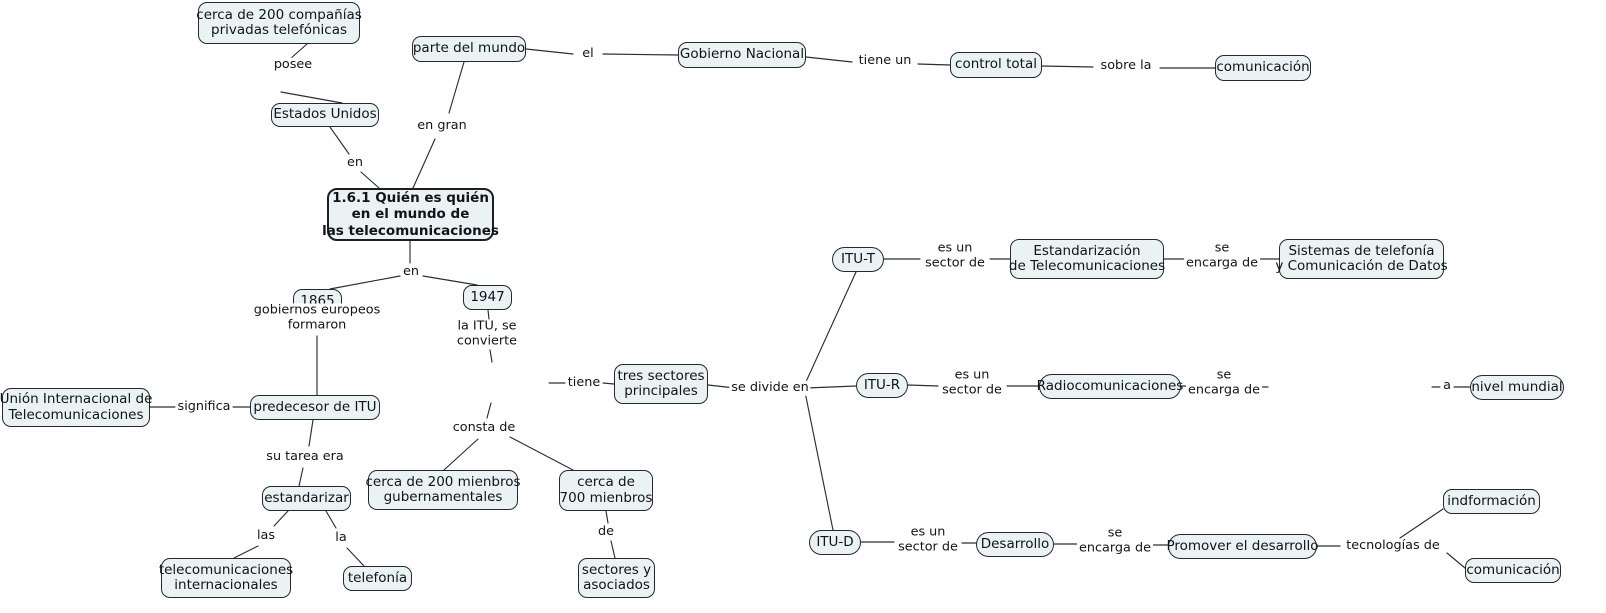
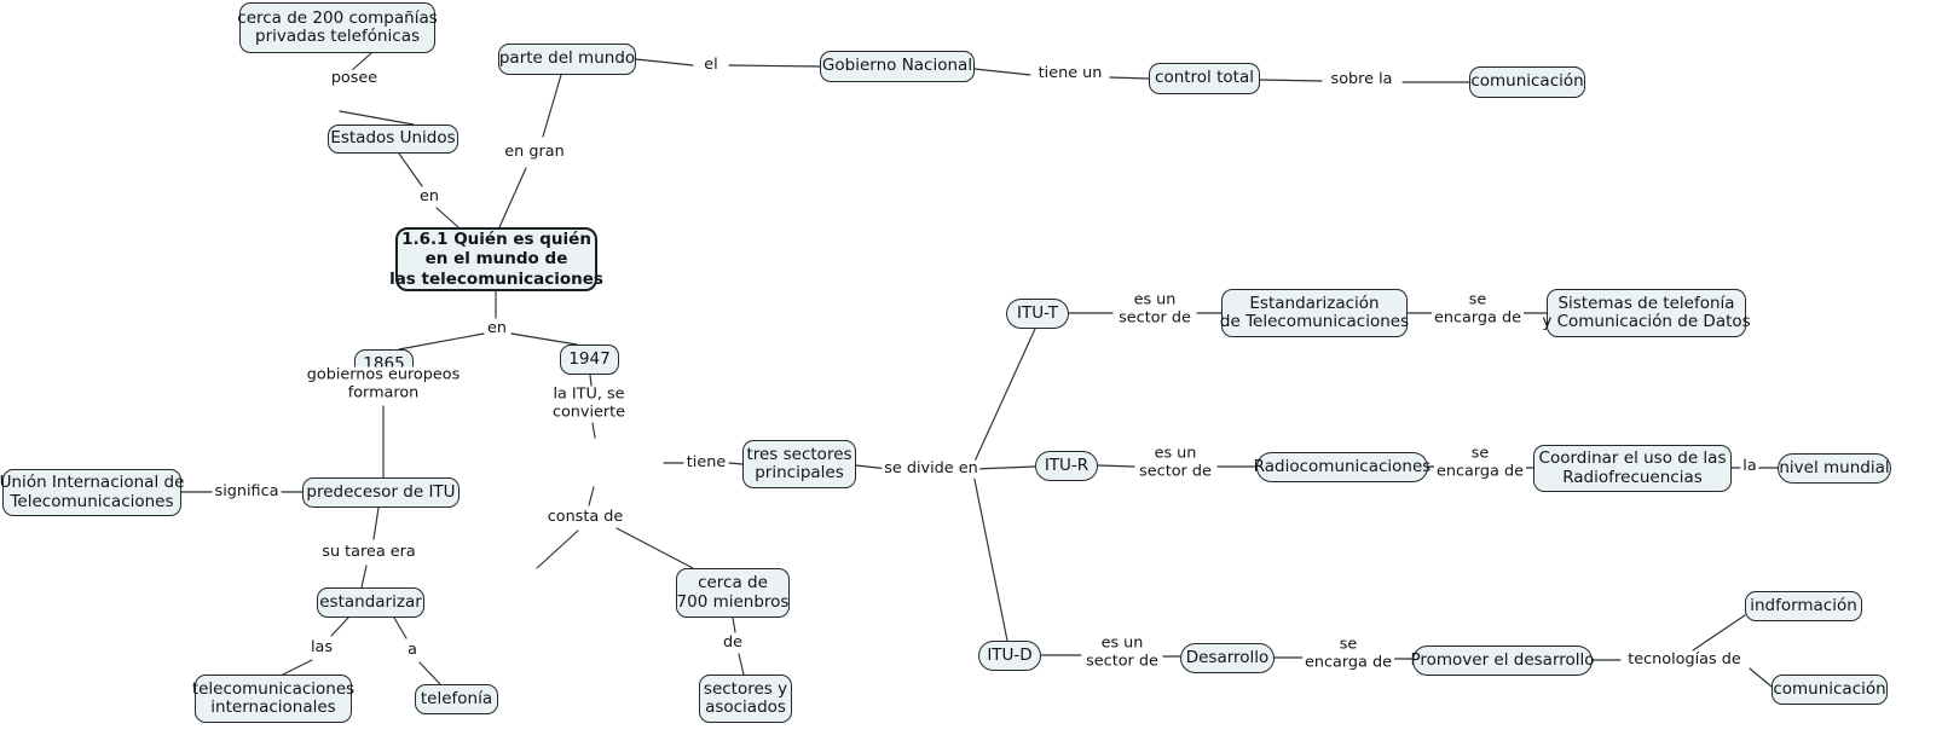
  cerca de 200 compañías
  privadas telefónicas
  parte del mundo
  Gobierno Nacional
  control total
  comunicación
  Estados Unidos
  1.6.1 Quién es quién
  en el mundo de
  las telecomunicaciones
  ITU-T
  Estandarización
  de Telecomunicaciones
  Sistemas de telefonía
  y Comunicación de Datos
  1865
  1947
  tres sectores
  principales
  ITU-R
  Radiocomunicaciones
+ Coordinar el uso de las
+ Radiofrecuencias
  nivel mundial
  Unión Internacional de
  Telecomunicaciones
  predecesor de ITU
- cerca de 200 mienbros
- gubernamentales
  cerca de
  700 mienbros
  estandarizar
  indformación
  ITU-D
  Desarrollo
  Promover el desarrollo
  telecomunicaciones
  internacionales
  telefonía
  sectores y
  asociados
  comunicación
  posee
  el
  tiene un
  sobre la
  en
  en gran
  en
  gobiernos europeos
  formaron
  significa
  su tarea era
  las
- la
+ a
  la ITU, se
  convierte
  tiene
  consta de
  de
  se divide en
  es un
  sector de
  se
  encarga de
  es un
  sector de
  se
  encarga de
- a
+ la
  es un
  sector de
  se
  encarga de
  tecnologías de
